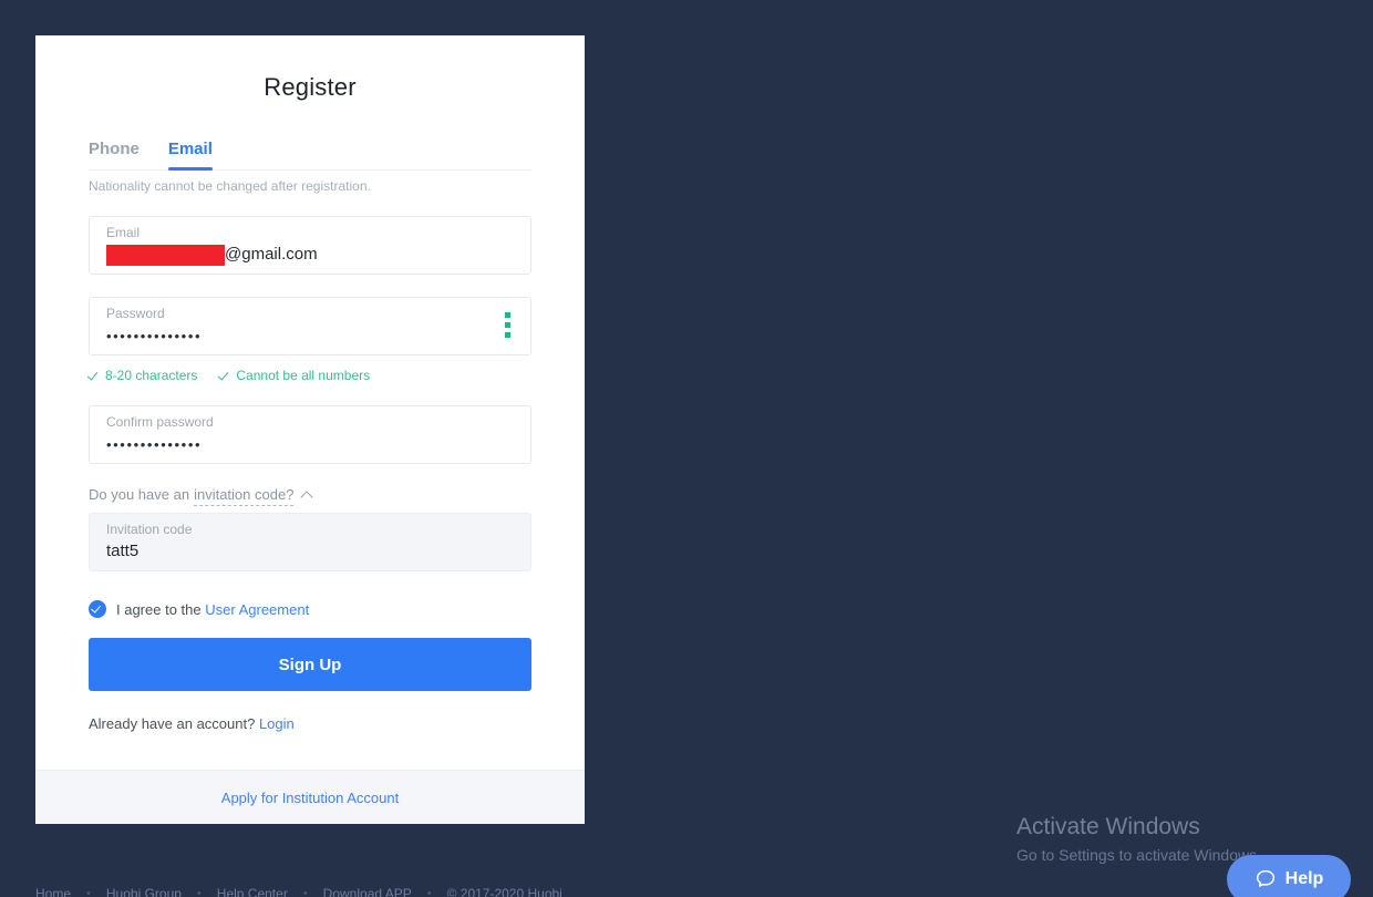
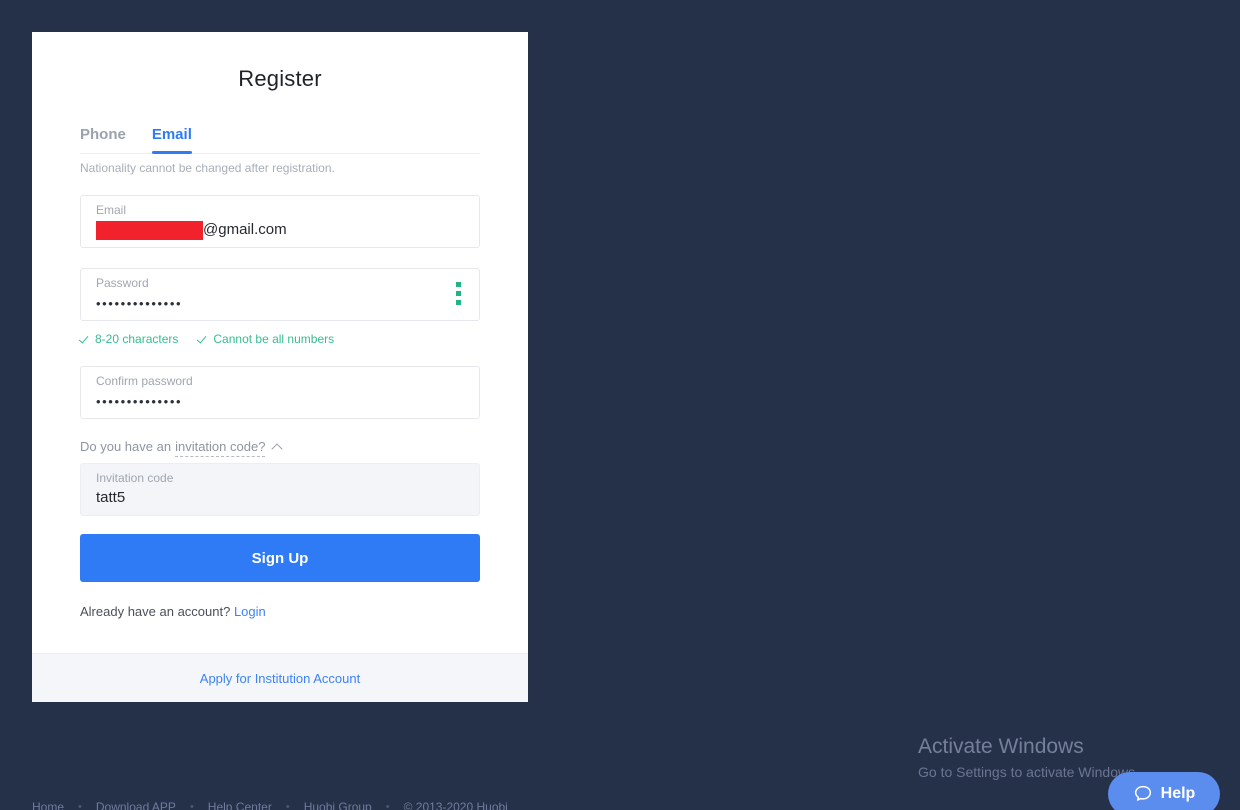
  Register
  Phone
  Email
  Nationality cannot be changed after registration.
  Email
  @gmail.com
  Password
  ••••••••••••••
  8-20 characters
  Cannot be all numbers
  Confirm password
  ••••••••••••••
  Do you have an
  invitation code?
  Invitation code
  tatt5
- I agree to the User Agreement
  Sign Up
  Already have an account? Login
  Apply for Institution Account
  Home
  •
- Huobi Group
+ Download APP
  •
  Help Center
  •
- Download APP
+ Huobi Group
  •
- © 2017-2020 Huobi
+ © 2013-2020 Huobi
  Activate Windows
  Go to Settings to activate Windo
  Help
